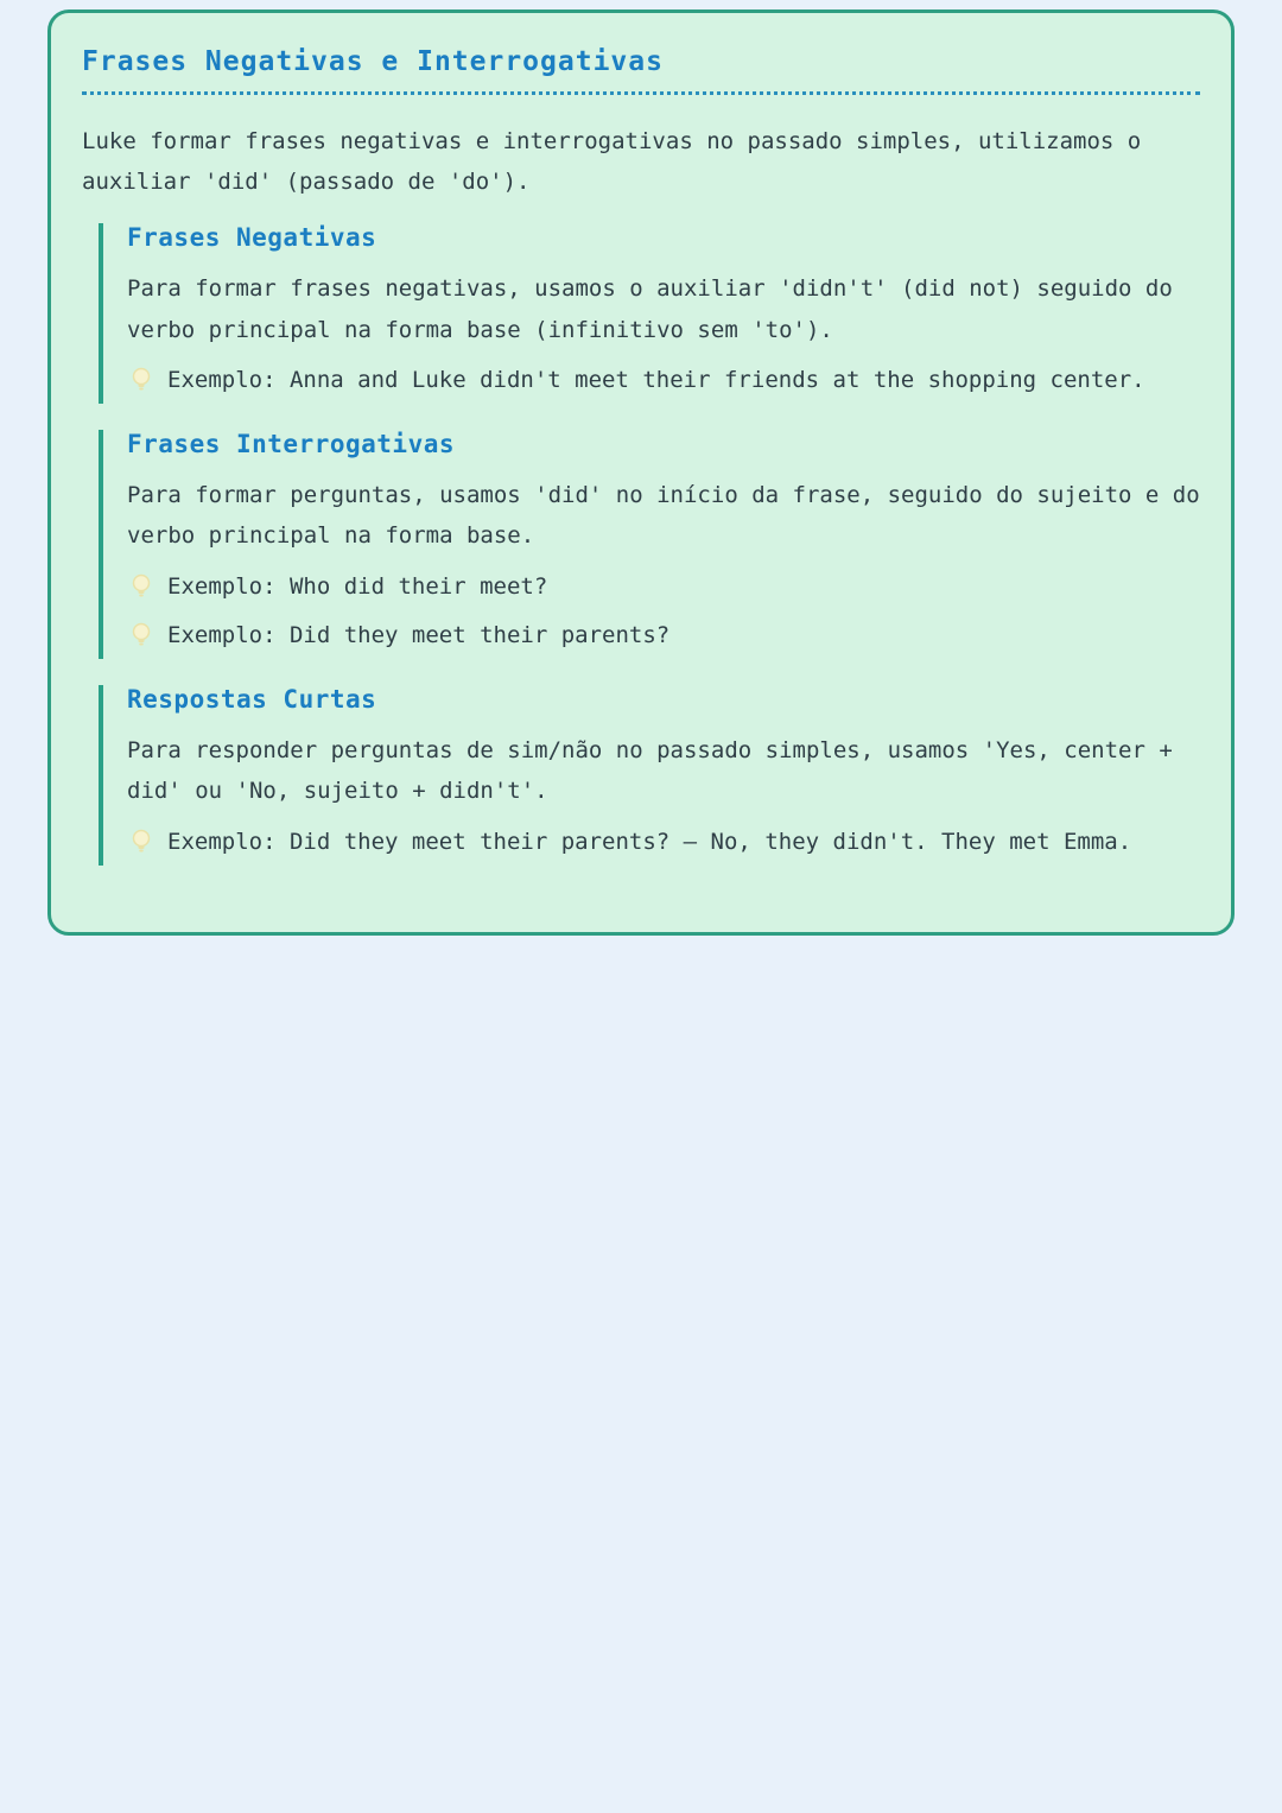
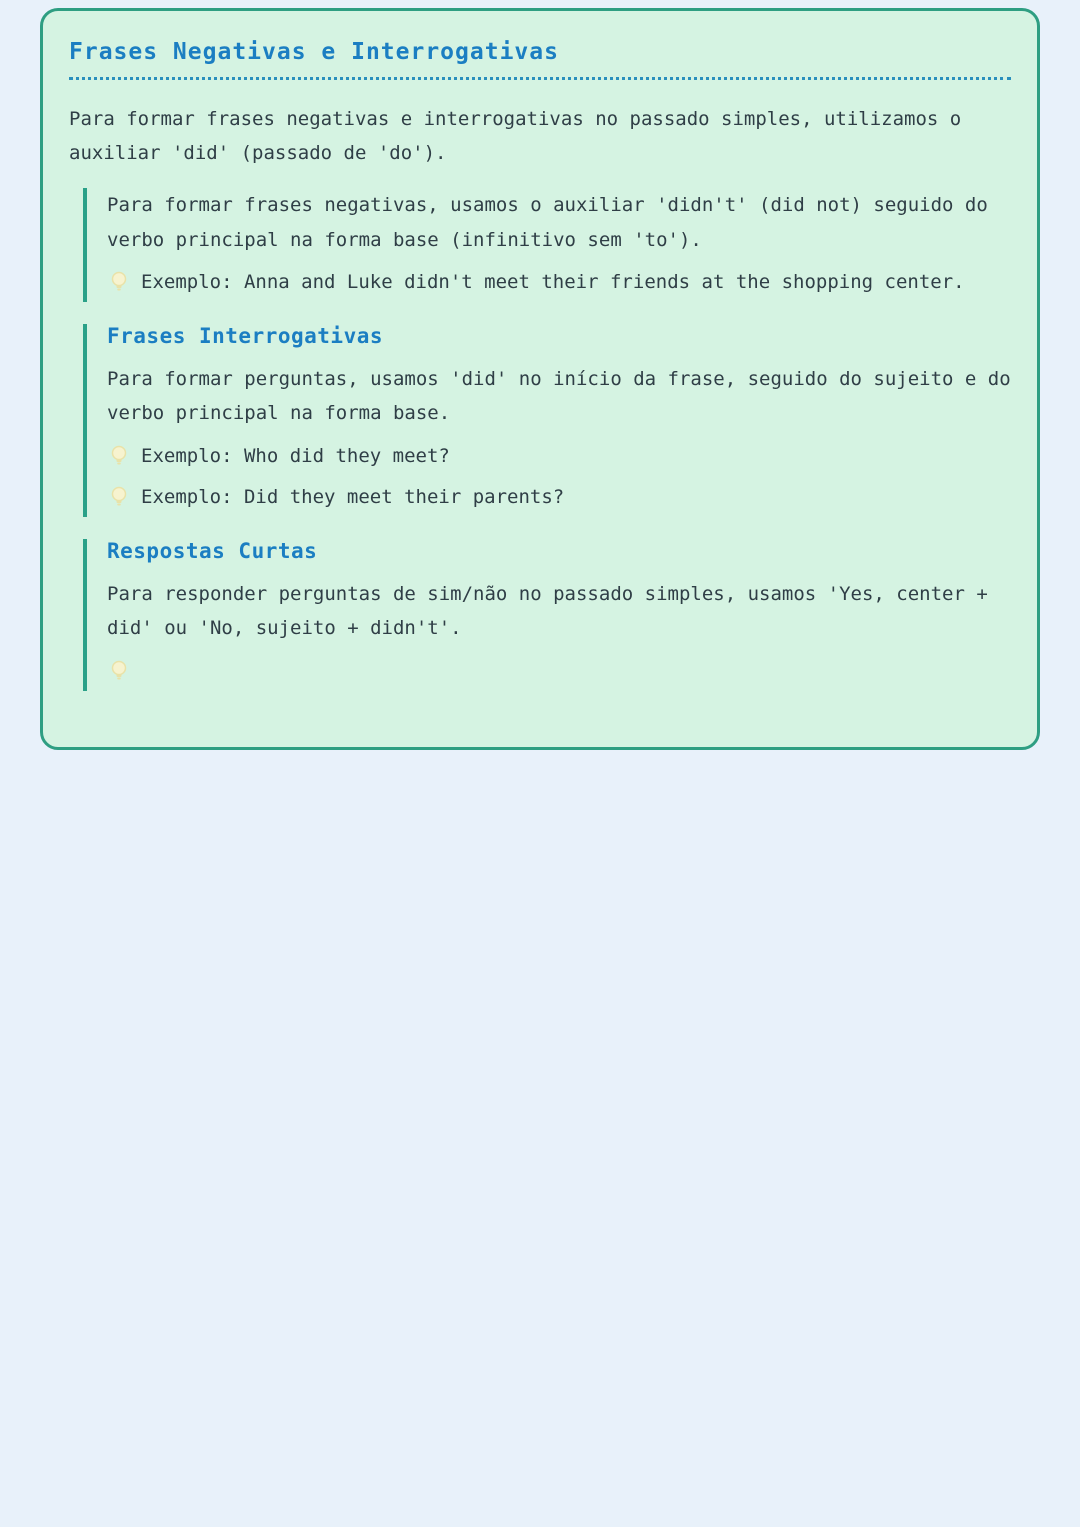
  Frases Negativas e Interrogativas
- Luke formar frases negativas e interrogativas no passado simples, utilizamos o auxiliar 'did' (passado de 'do').
+ Para formar frases negativas e interrogativas no passado simples, utilizamos o auxiliar 'did' (passado de 'do').
- Frases Negativas
  Para formar frases negativas, usamos o auxiliar 'didn't' (did not) seguido do verbo principal na forma base (infinitivo sem 'to').
  Exemplo: Anna and Luke didn't meet their friends at the shopping center.
  Frases Interrogativas
  Para formar perguntas, usamos 'did' no início da frase, seguido do sujeito e do verbo principal na forma base.
- Exemplo: Who did their meet?
+ Exemplo: Who did they meet?
  Exemplo: Did they meet their parents?
  Respostas Curtas
  Para responder perguntas de sim/não no passado simples, usamos 'Yes, center + did' ou 'No, sujeito + didn't'.
- Exemplo: Did they meet their parents? – No, they didn't. They met Emma.
